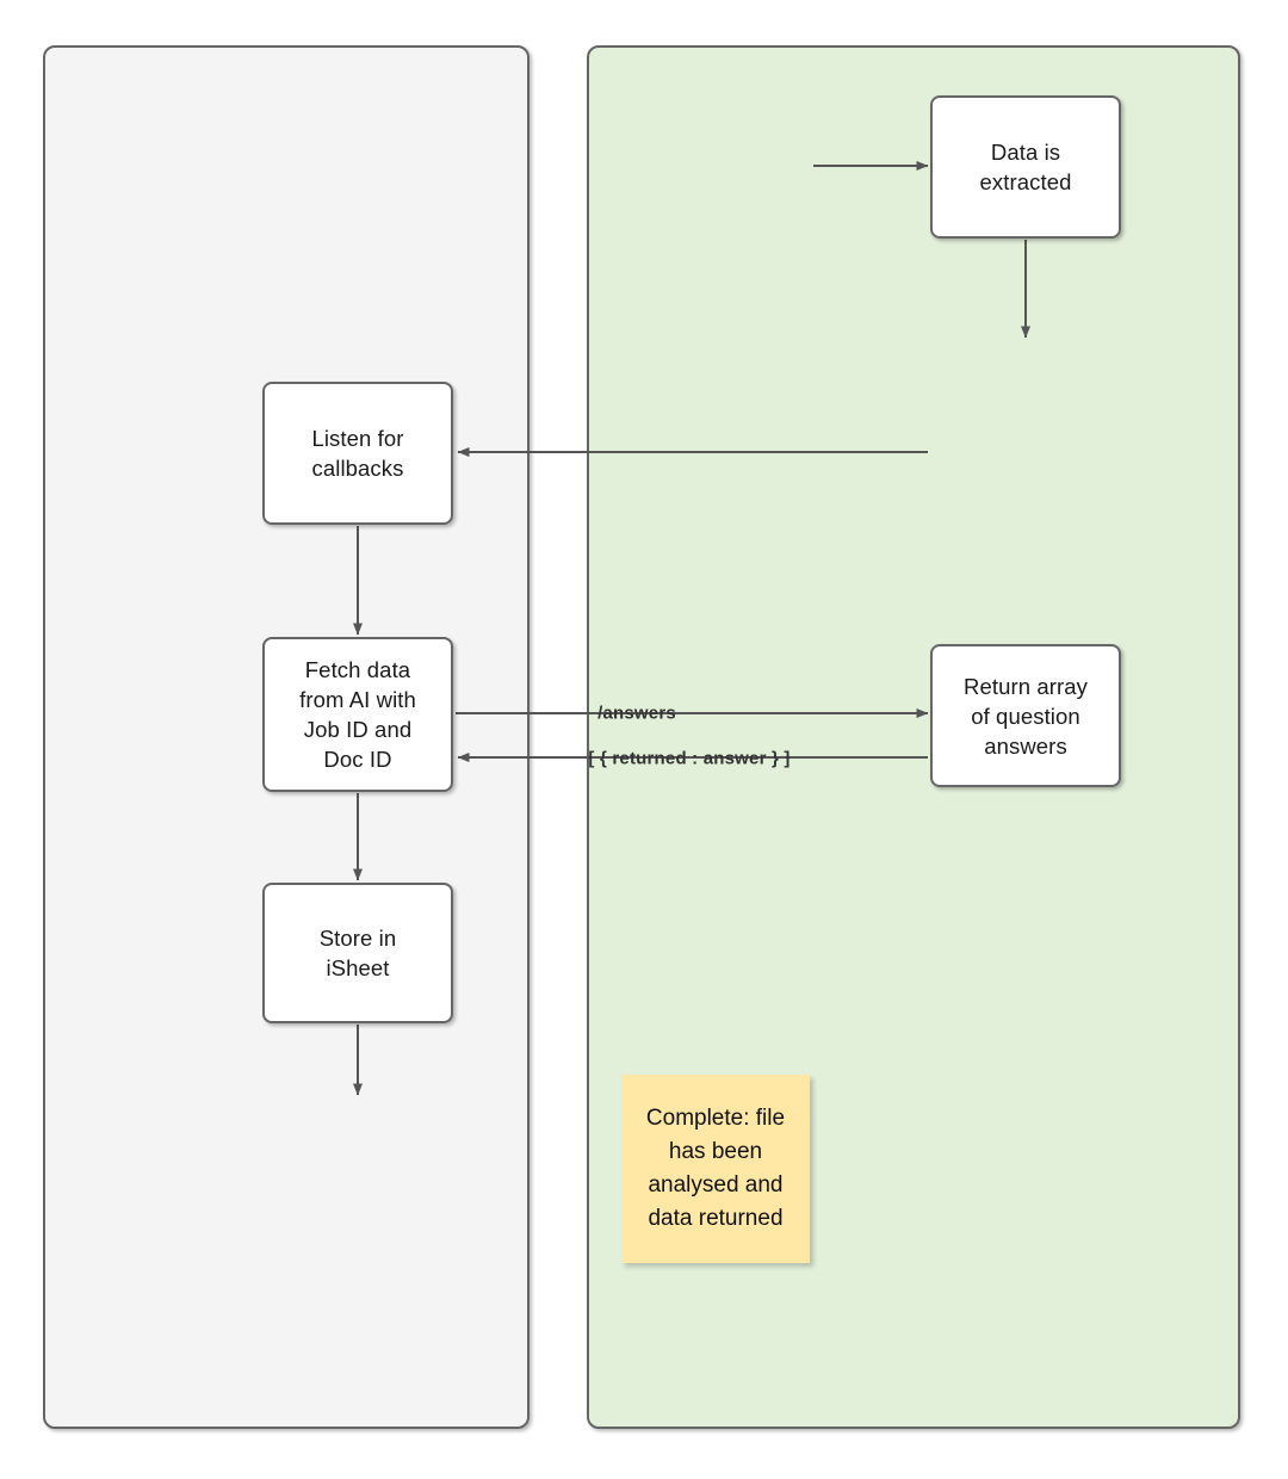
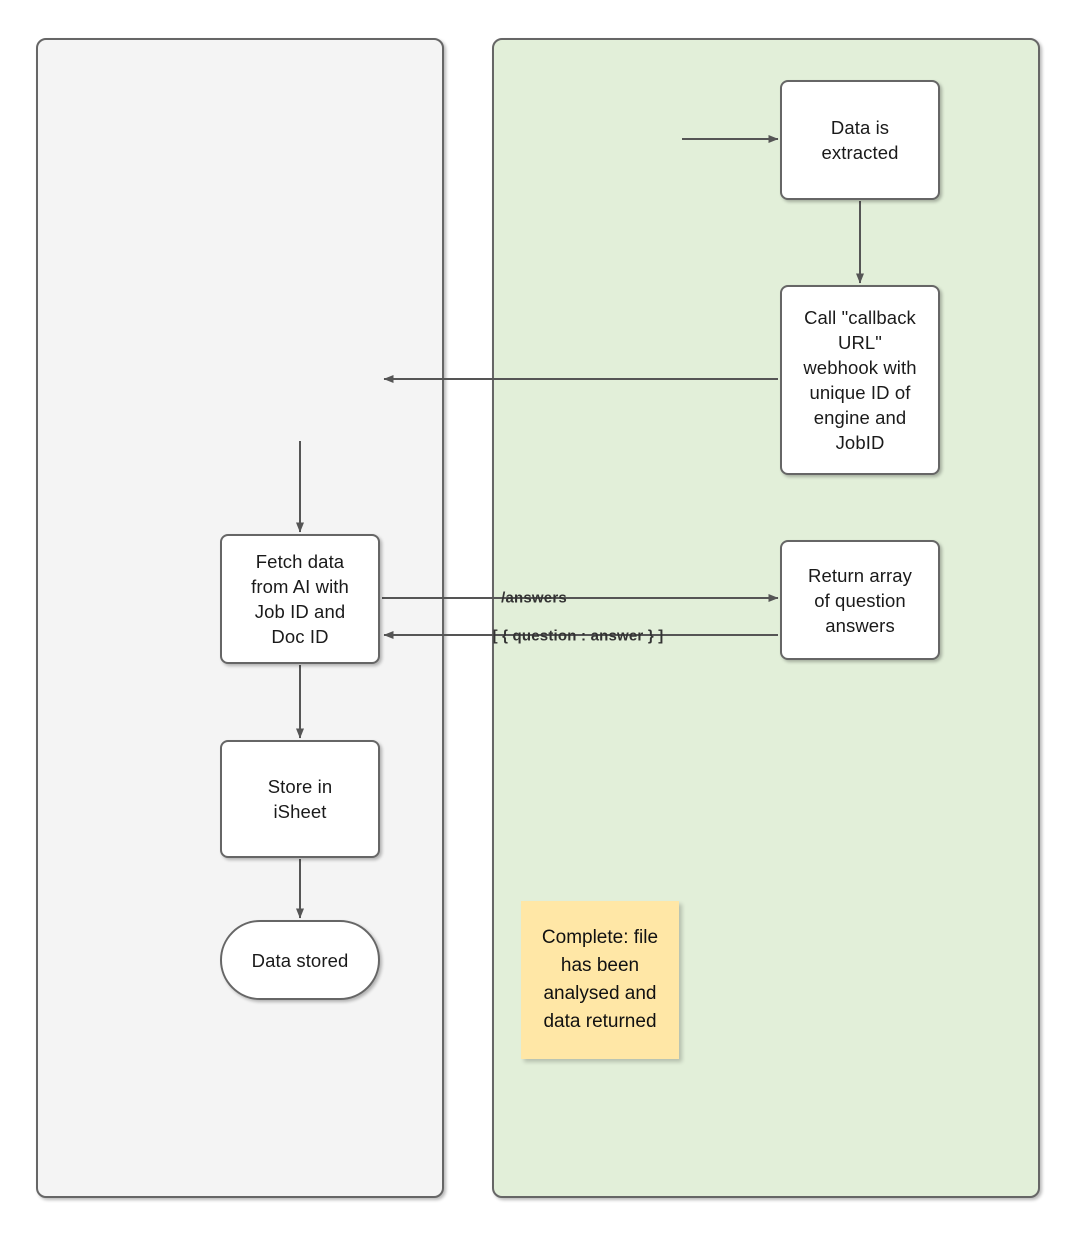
  Data is
  extracted
+ Call "callback
+ URL"
+ webhook with
+ unique ID of
+ engine and
+ JobID
  Return array
  of question
  answers
- Listen for
- callbacks
  Fetch data
  from AI with
  Job ID and
  Doc ID
  Store in
  iSheet
+ Data stored
  /answers
- [ { returned : answer } ]
+ [ { question : answer } ]
  Complete: file
  has been
  analysed and
  data returned
